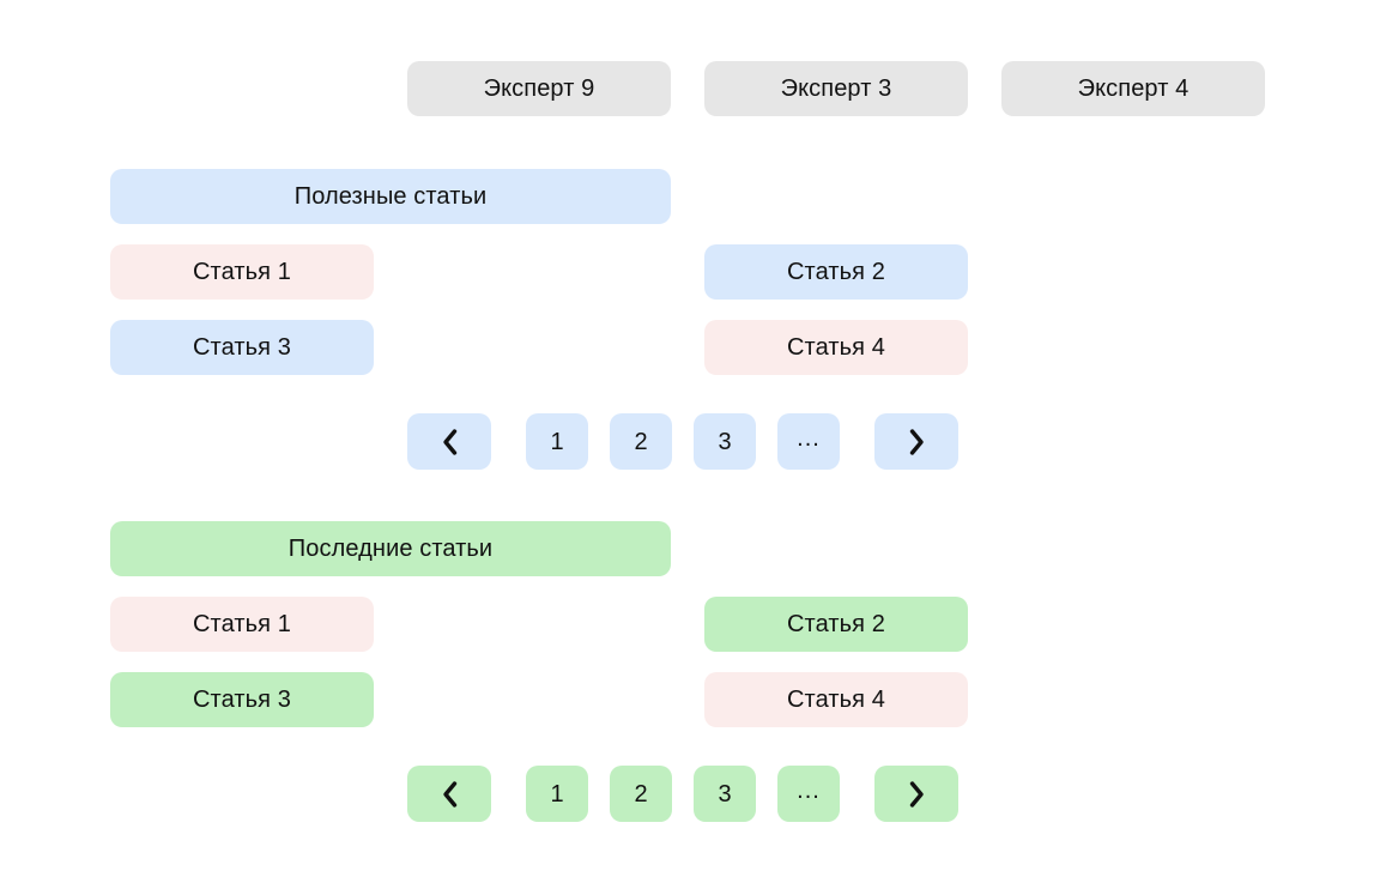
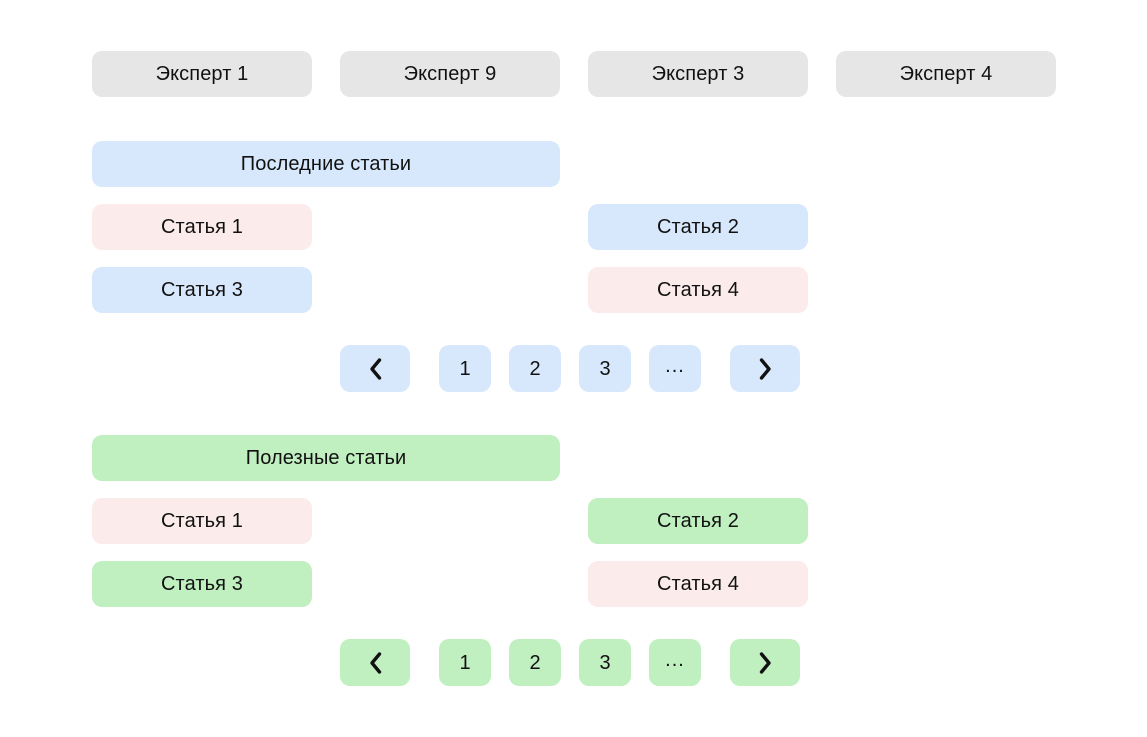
+ Эксперт 1
  Эксперт 9
  Эксперт 3
  Эксперт 4
- Полезные статьи
+ Последние статьи
  Статья 1
  Статья 2
  Статья 3
  Статья 4
  1
  2
  3
  ...
- Последние статьи
+ Полезные статьи
  Статья 1
  Статья 2
  Статья 3
  Статья 4
  1
  2
  3
  ...
